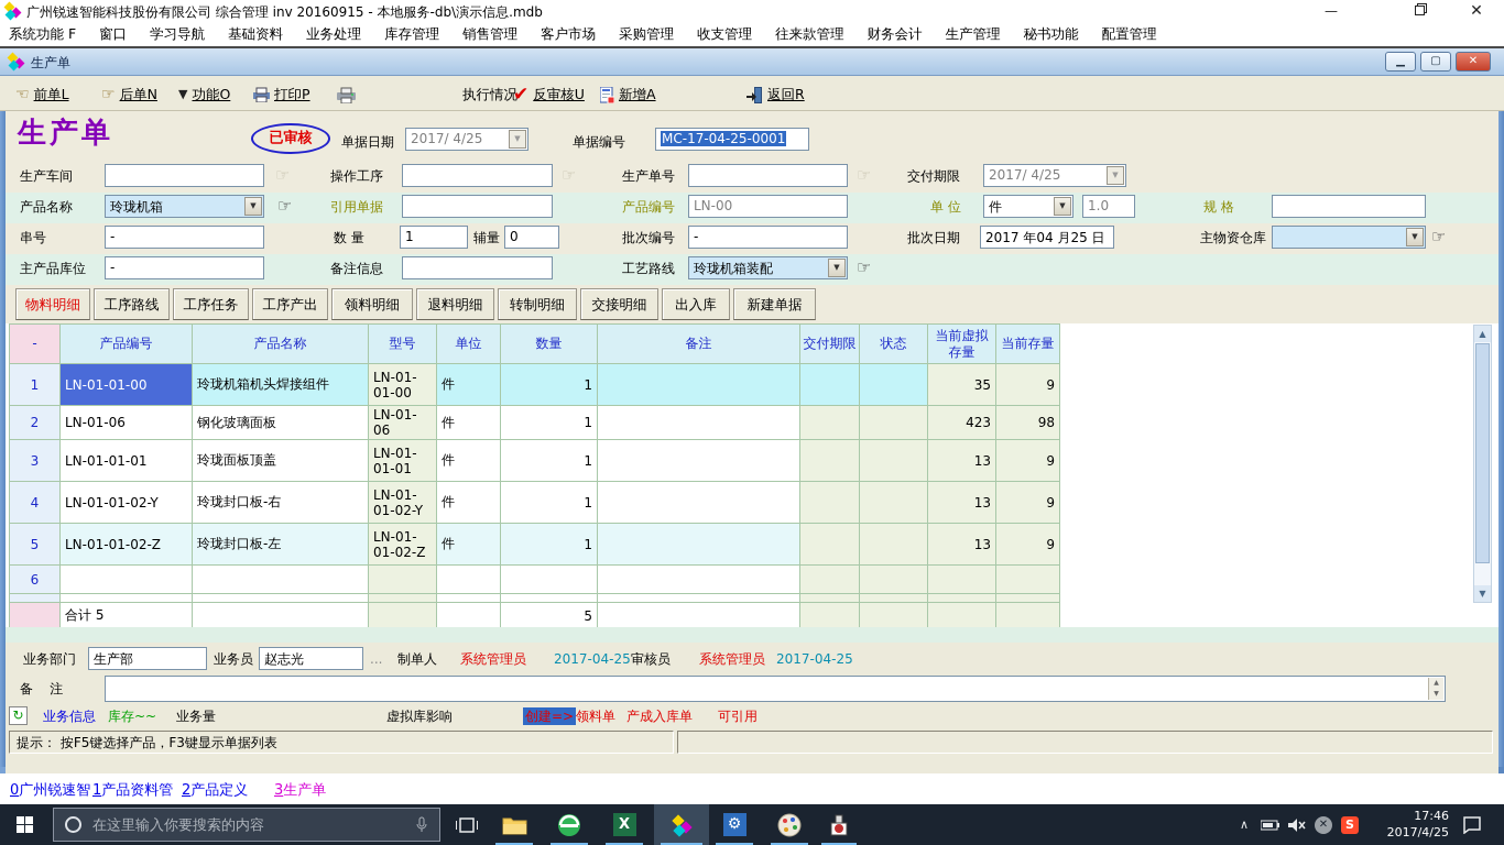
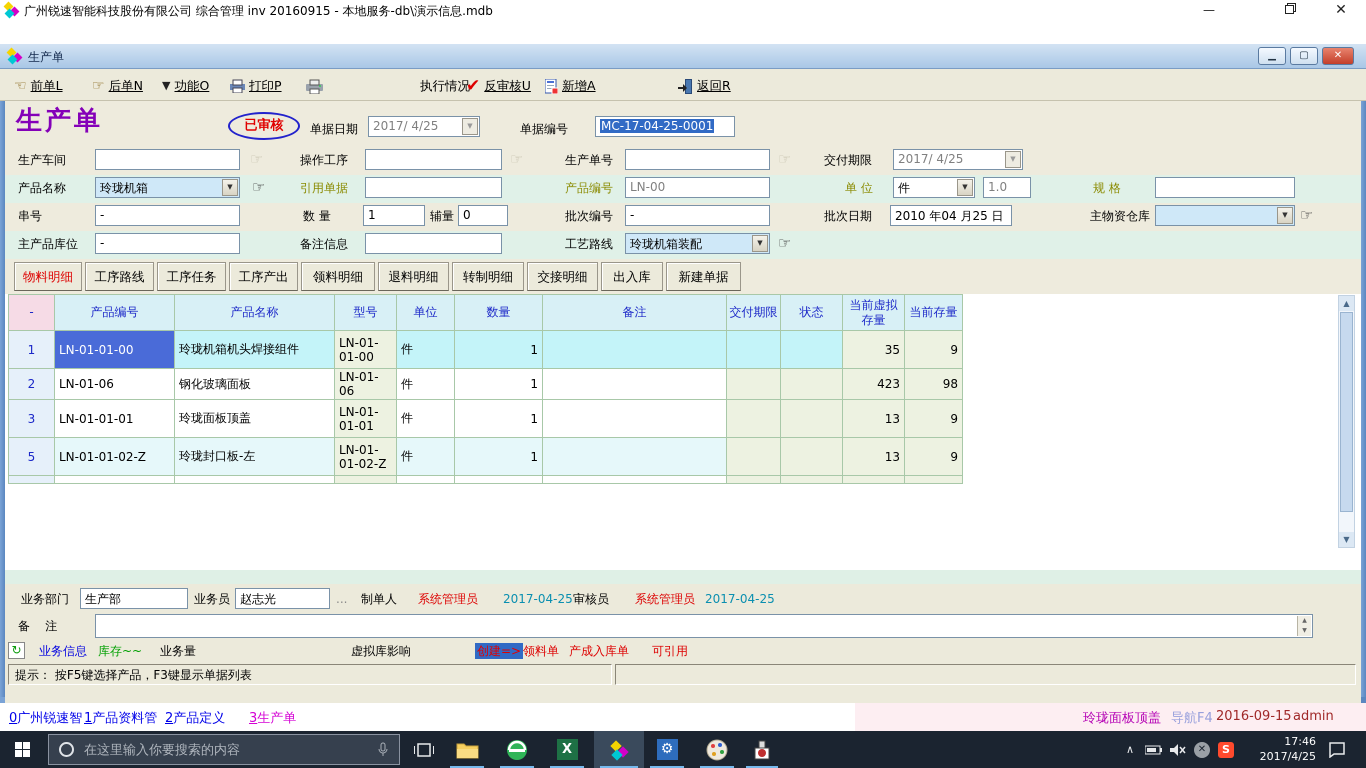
  广州锐速智能科技股份有限公司 综合管理 inv 20160915 - 本地服务-db\演示信息.mdb
  —
  ✕
- 系统功能 F
- 窗口
- 学习导航
- 基础资料
- 业务处理
- 库存管理
- 销售管理
- 客户市场
- 采购管理
- 收支管理
- 往来款管理
- 财务会计
- 生产管理
- 秘书功能
- 配置管理
  生产单
  ▁
  ▢
  ✕
  ☜
  前单L
  ☞
  后单N
  ▼
  功能O
  打印P
  执行情况
  ✔
  反审核U
  新增A
  返回R
  生产单
  已审核
  单据日期
  2017/ 4/25
  ▼
  单据编号
  MC-17-04-25-0001
  生产车间
  ☞
  操作工序
  ☞
  生产单号
  ☞
  交付期限
  2017/ 4/25
  ▼
  产品名称
  玲珑机箱
  ▼
  ☞
  引用单据
  产品编号
  LN-00
  单 位
  件
  ▼
  1.0
  规 格
  串号
  -
  数 量
  1
  辅量
  0
  批次编号
  -
  批次日期
- 2017 年04 月25 日
+ 2010 年04 月25 日
  主物资仓库
  ▼
  ☞
  主产品库位
  -
  备注信息
  工艺路线
  玲珑机箱装配
  ▼
  ☞
  物料明细
  工序路线
  工序任务
  工序产出
  领料明细
  退料明细
  转制明细
  交接明细
  出入库
  新建单据
  -	产品编号	产品名称	型号	单位	数量	备注	交付期限	状态	当前虚拟存量	当前存量
  1	LN-01-01-00	玲珑机箱机头焊接组件	LN-01-01-00	件	1				35	9
  2	LN-01-06	钢化玻璃面板	LN-01-06	件	1				423	98
  3	LN-01-01-01	玲珑面板顶盖	LN-01-01-01	件	1				13	9
- 4	LN-01-01-02-Y	玲珑封口板-右	LN-01-01-02-Y	件	1				13	9
  5	LN-01-01-02-Z	玲珑封口板-左	LN-01-01-02-Z	件	1				13	9
- 6
- 	合计 5				5
  ▲
  ▼
  业务部门
  生产部
  业务员
  赵志光
  ...
  制单人
  系统管理员
  2017-04-25
  审核员
  系统管理员
  2017-04-25
  备 注
  ↻
  业务信息
  库存~~
  业务量
  虚拟库影响
  创建=>
  领料单
  产成入库单
  可引用
  提示： 按F5键选择产品，F3键显示单据列表
  0广州锐速智
  1产品资料管
  2产品定义
  3生产单
+ 玲珑面板顶盖
+ 导航F4
+ 2016-09-15
+ admin
  在这里输入你要搜索的内容
  X
  ⚙
  ∧
  ✕
  S
  17:46
  2017/4/25
